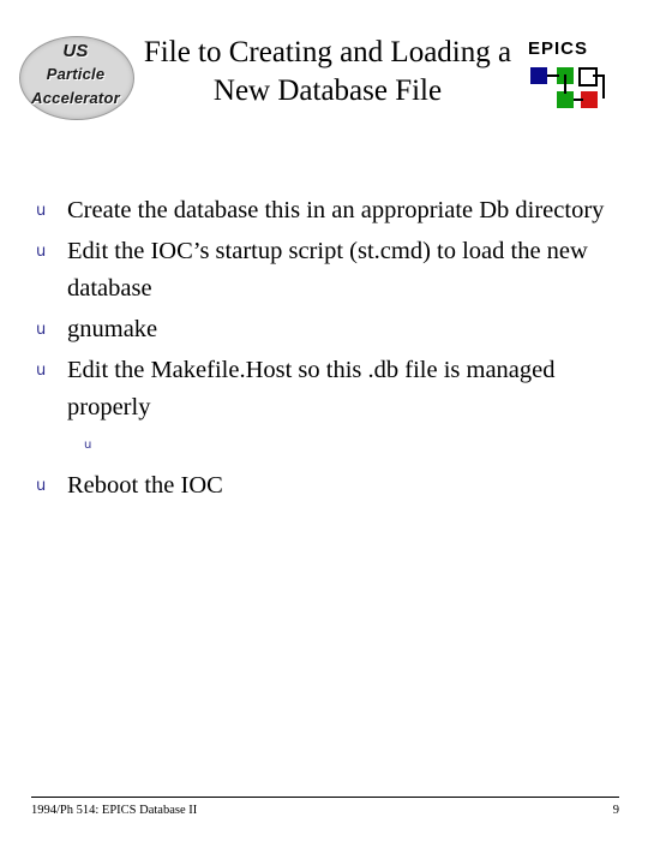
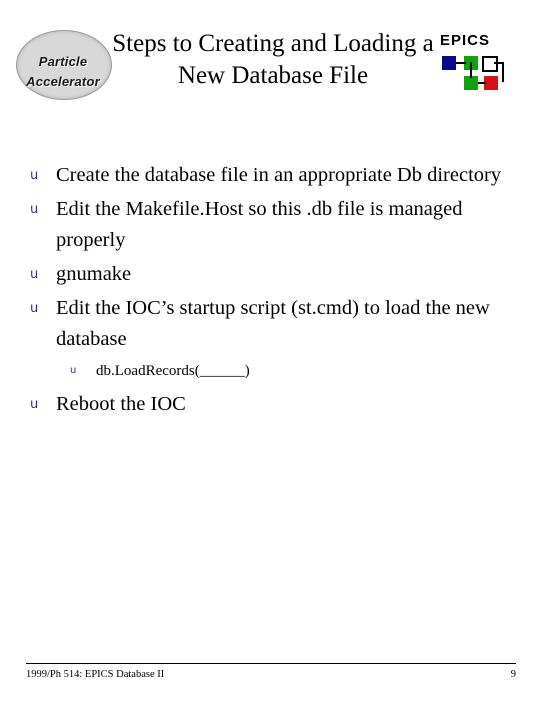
- US
  Particle
  Accelerator
- File to Creating and Loading a New Database File
+ Steps to Creating and Loading a New Database File
  EPICS
  u
- Create the database this in an appropriate Db directory
+ Create the database file in an appropriate Db directory
  u
- Edit the IOC’s startup script (st.cmd) to load the new database
+ Edit the Makefile.Host so this .db file is managed properly
  u
  gnumake
  u
- Edit the Makefile.Host so this .db file is managed properly
+ Edit the IOC’s startup script (st.cmd) to load the new database
  u
+ db.LoadRecords(______)
  u
  Reboot the IOC
- 1994/Ph 514: EPICS Database II
+ 1999/Ph 514: EPICS Database II
  9
